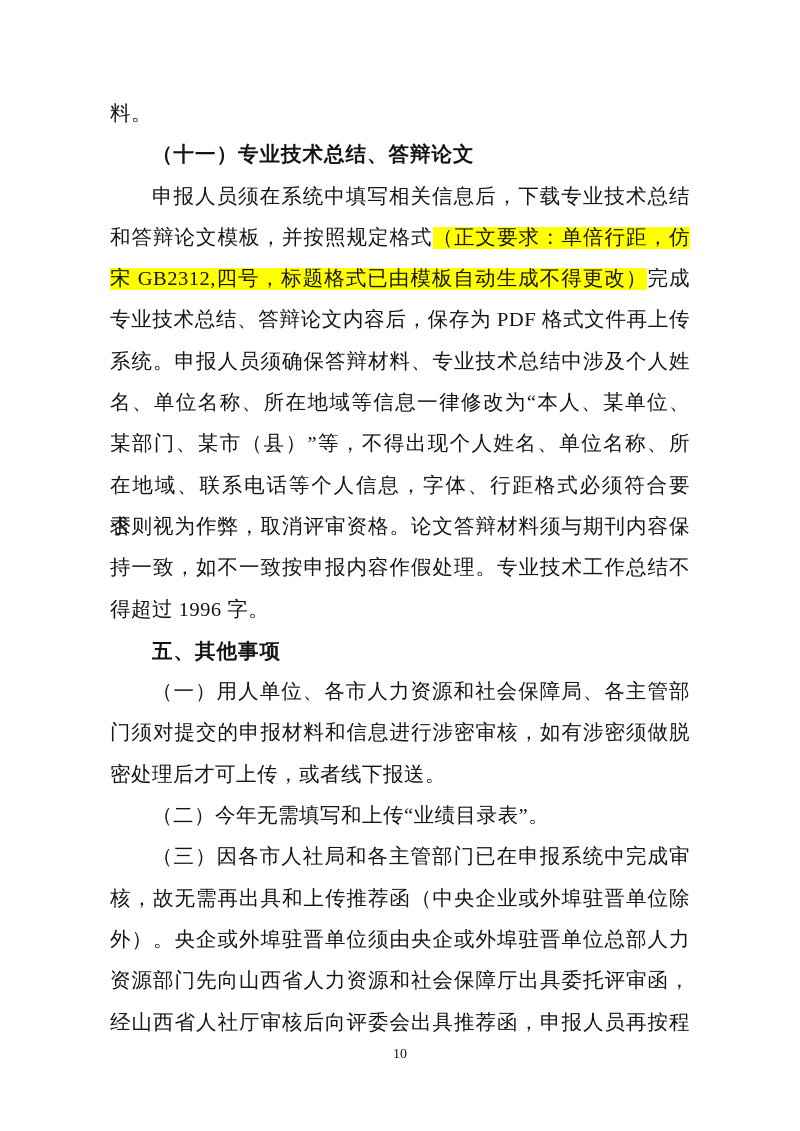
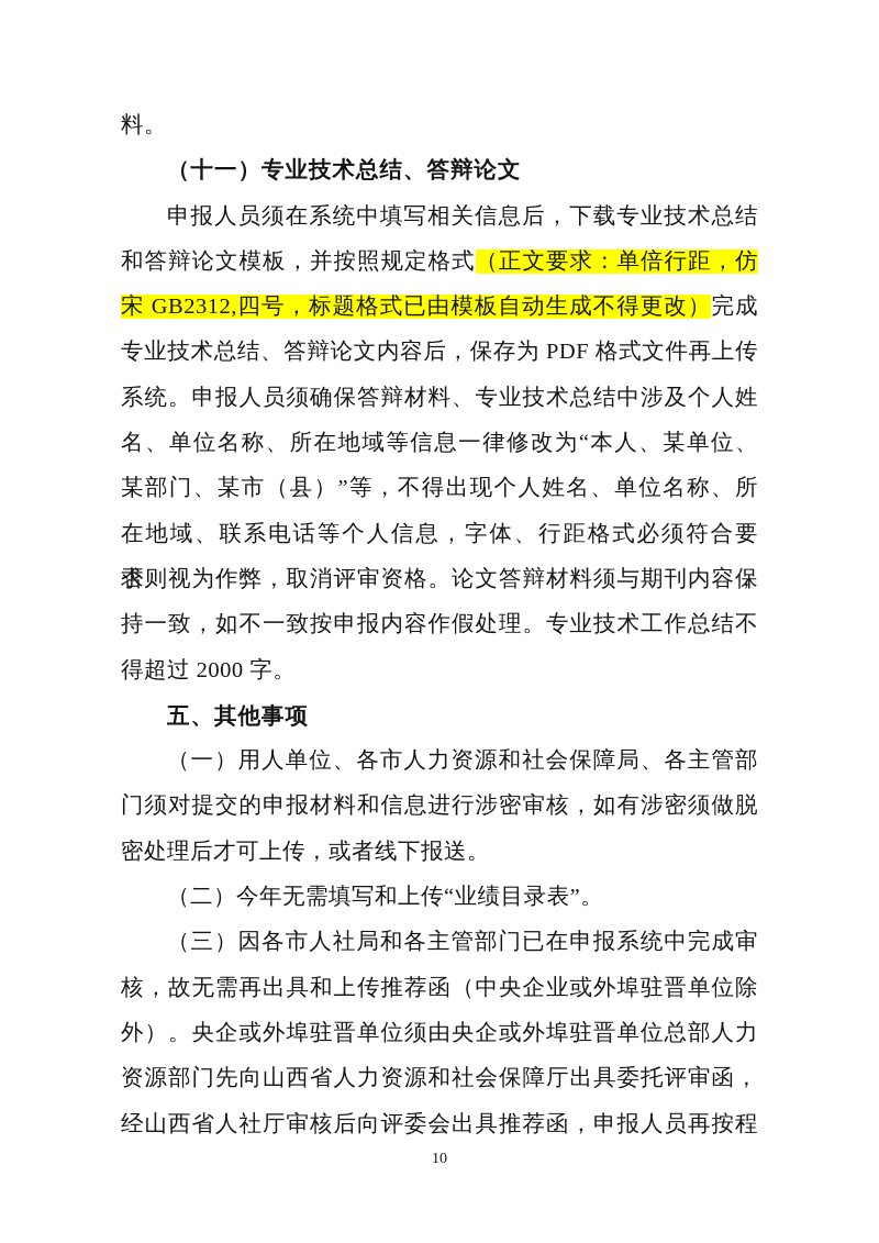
  料。
  （十一）专业技术总结、答辩论文
  申报人员须在系统中填写相关信息后，下载专业技术总结
  和答辩论文模板，并按照规定格式（正文要求：单倍行距，仿
  宋 GB2312,四号，标题格式已由模板自动生成不得更改）完成
  专业技术总结、答辩论文内容后，保存为 PDF 格式文件再上传
  系统。申报人员须确保答辩材料、专业技术总结中涉及个人姓
  名、单位名称、所在地域等信息一律修改为“本人、某单位、
  某部门、某市（县）”等，不得出现个人姓名、单位名称、所
  在地域、联系电话等个人信息，字体、行距格式必须符合要求，
  否则视为作弊，取消评审资格。论文答辩材料须与期刊内容保
  持一致，如不一致按申报内容作假处理。专业技术工作总结不
- 得超过 1996 字。
+ 得超过 2000 字。
  五、其他事项
  （一）用人单位、各市人力资源和社会保障局、各主管部
  门须对提交的申报材料和信息进行涉密审核，如有涉密须做脱
  密处理后才可上传，或者线下报送。
  （二）今年无需填写和上传“业绩目录表”。
  （三）因各市人社局和各主管部门已在申报系统中完成审
  核，故无需再出具和上传推荐函（中央企业或外埠驻晋单位除
  外）。央企或外埠驻晋单位须由央企或外埠驻晋单位总部人力
  资源部门先向山西省人力资源和社会保障厅出具委托评审函，
  经山西省人社厅审核后向评委会出具推荐函，申报人员再按程
  10
